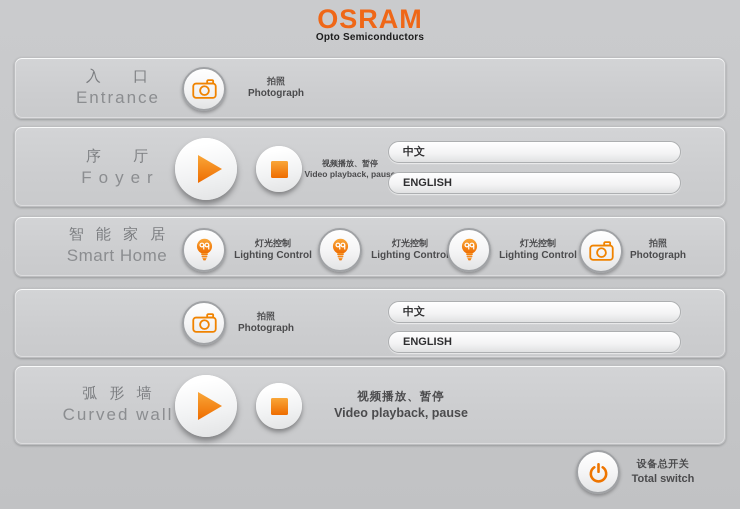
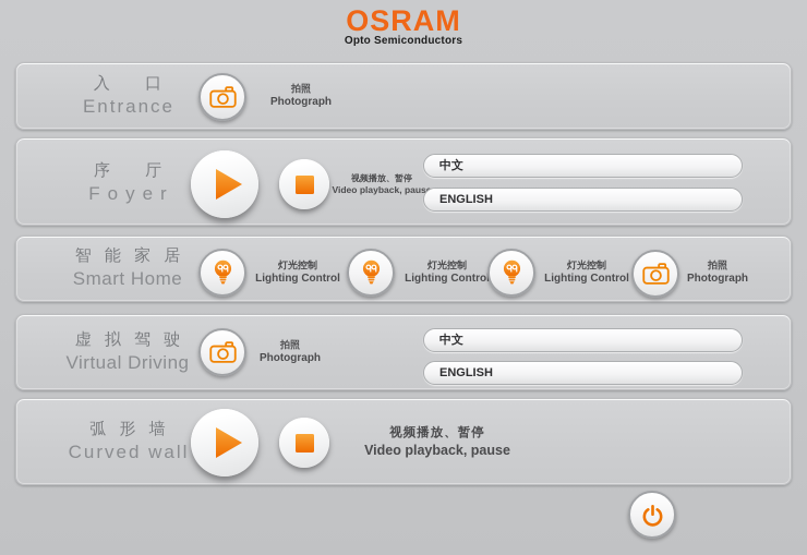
  OSRAM
  Opto Semiconductors
  入 口
  Entrance
  拍照
  Photograph
  序 厅
  Foyer
  视频播放、暂停
  Video playback, paus
  中文
  ENGLISH
  智 能 家 居
  Smart Home
  灯光控制
  Lighting Control
  灯光控制
  Lighting Contro
  灯光控制
  Lighting Control
  拍照
  Photograph
+ 虚 拟 驾 驶
+ Virtual Driving
  拍照
  Photograph
  中文
  ENGLISH
  弧 形 墙
  Curved wall
  视频播放、暂停
  Video playback, pause
- 设备总开关
- Total switch
